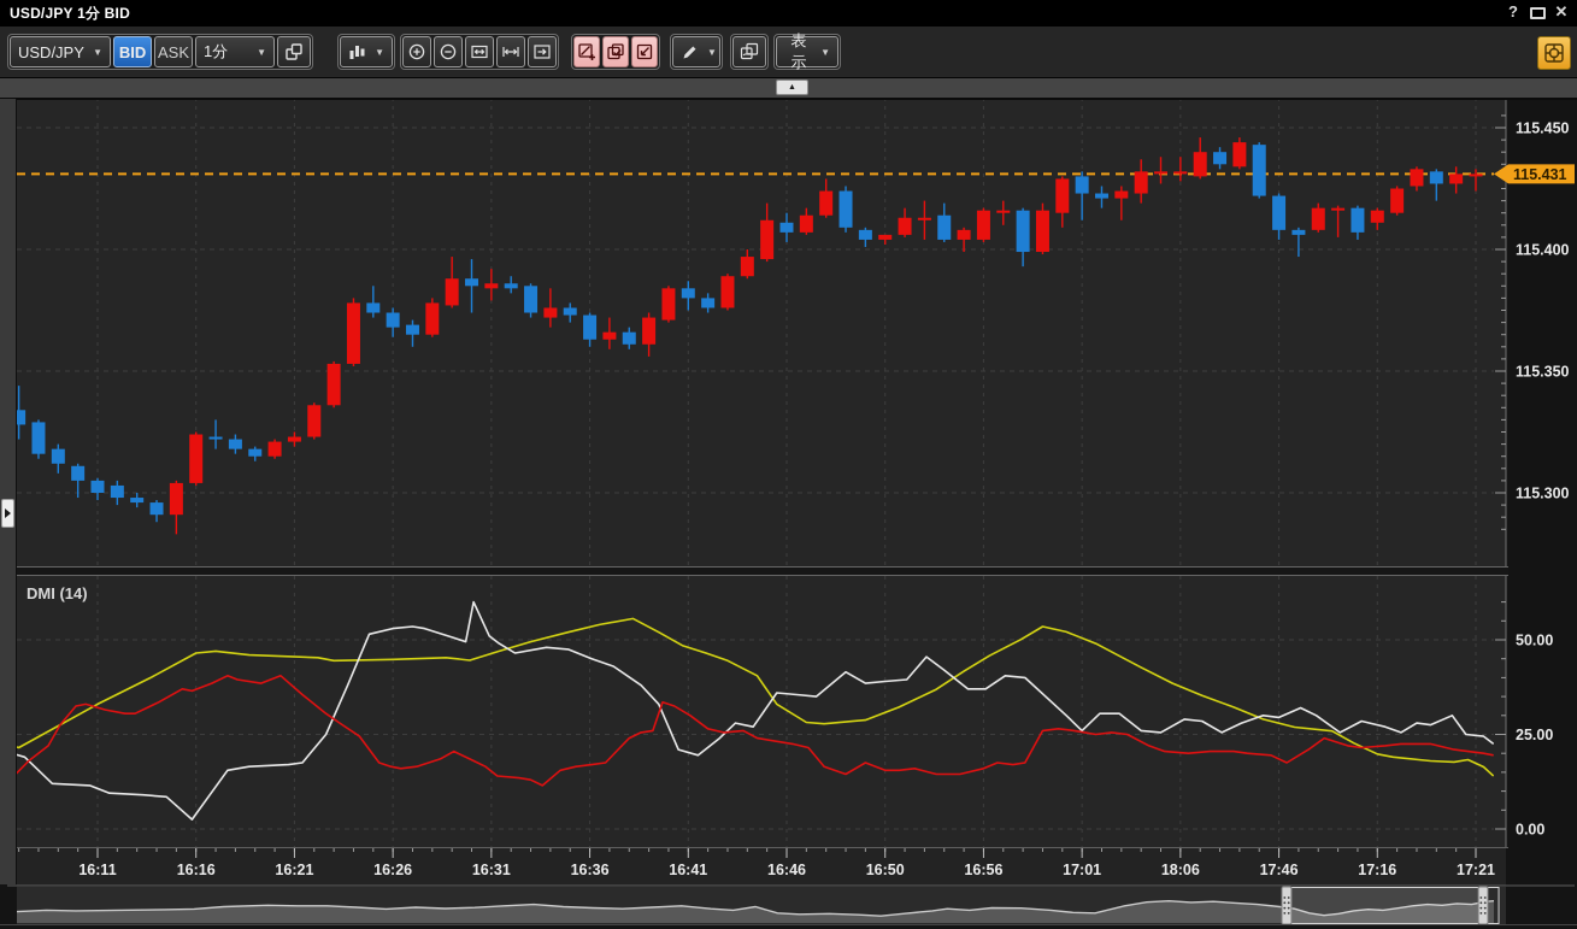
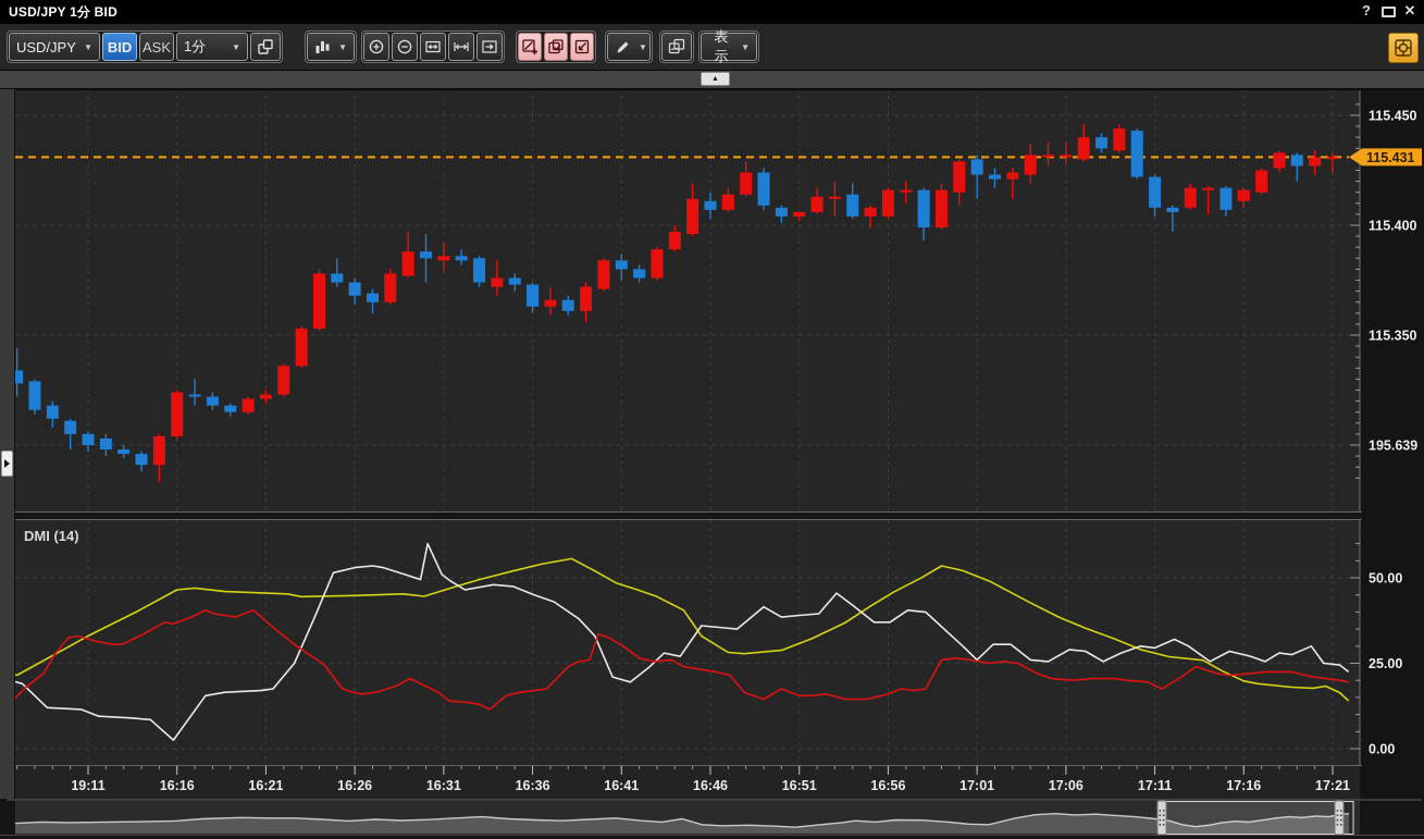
  115.450
  115.400
  115.350
- 115.300
+ 195.639
  115.431
  50.00
  25.00
  0.00
  DMI (14)
- 16:11
+ 19:11
  16:16
  16:21
  16:26
  16:31
  16:36
  16:41
  16:46
- 16:50
+ 16:51
  16:56
  17:01
- 18:06
+ 17:06
- 17:46
+ 17:11
  17:16
  17:21
  USD/JPY 1分 BID
  ?
  ✕
  USD/JPY
  ▼
  BID
  ASK
  1分
  ▼
  ▼
  ▼
  表示
  ▼
